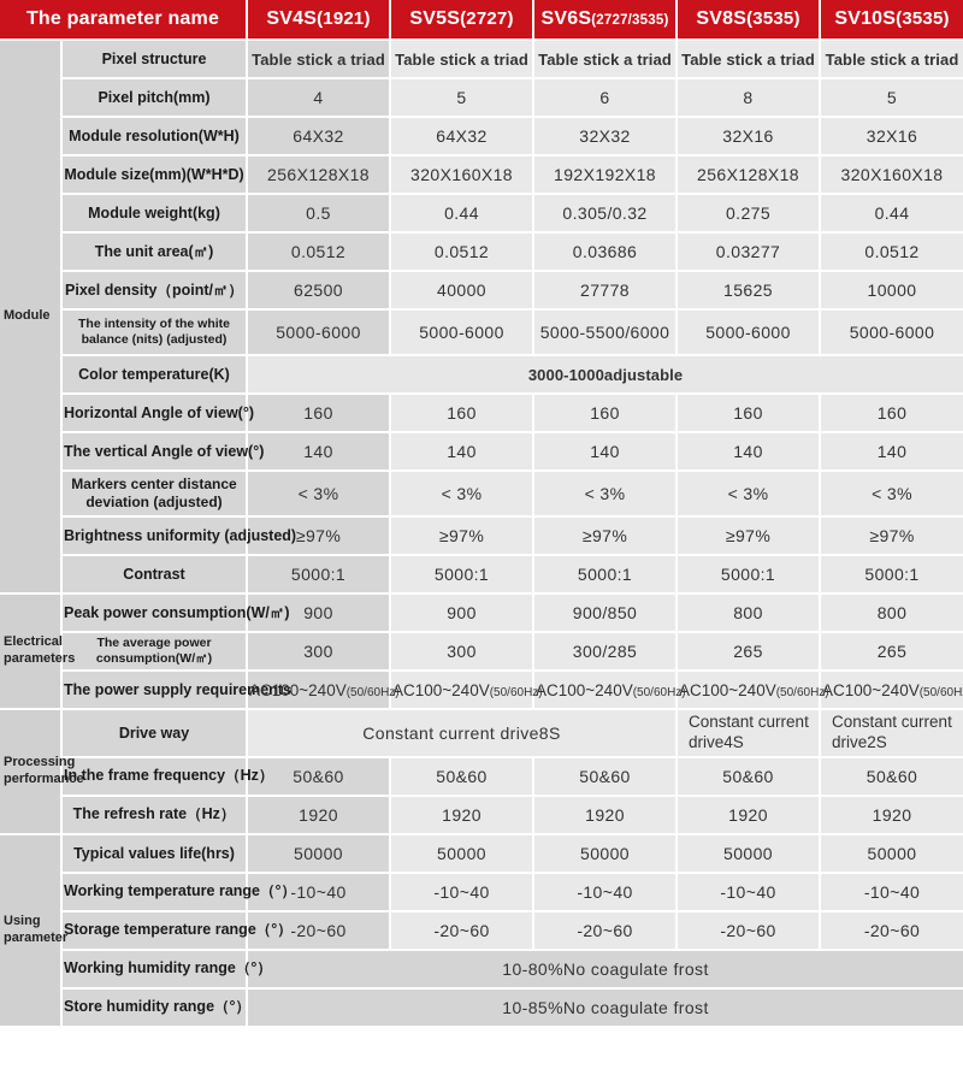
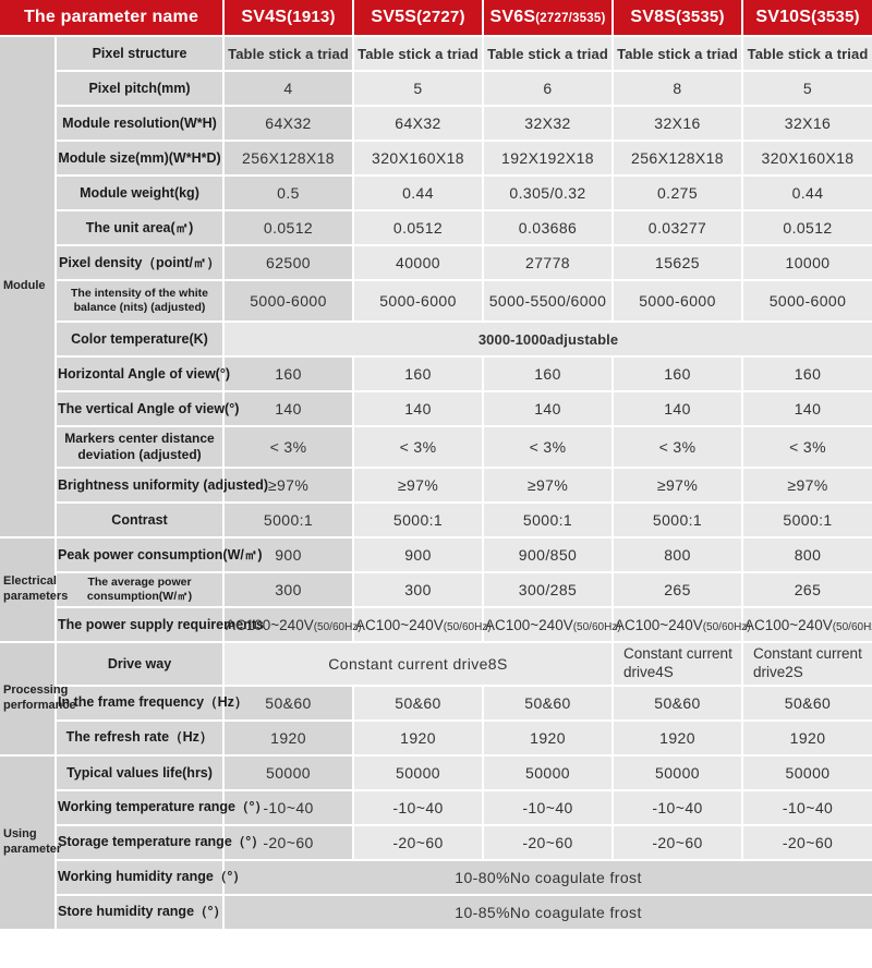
- The parameter name	SV4S(1921)	SV5S(2727)	SV6S(2727/3535)	SV8S(3535)	SV10S(3535)
+ The parameter name	SV4S(1913)	SV5S(2727)	SV6S(2727/3535)	SV8S(3535)	SV10S(3535)
  Module	Pixel structure	Table stick a triad	Table stick a triad	Table stick a triad	Table stick a triad	Table stick a triad
  Pixel pitch(mm)	4	5	6	8	5
  Module resolution(W*H)	64X32	64X32	32X32	32X16	32X16
  Module size(mm)(W*H*D)	256X128X18	320X160X18	192X192X18	256X128X18	320X160X18
  Module weight(kg)	0.5	0.44	0.305/0.32	0.275	0.44
  The unit area(㎡)	0.0512	0.0512	0.03686	0.03277	0.0512
  Pixel density（point/㎡）	62500	40000	27778	15625	10000
  The intensity of the white balance (nits) (adjusted)	5000-6000	5000-6000	5000-5500/6000	5000-6000	5000-6000
  Color temperature(K)	3000-1000adjustable
  Horizontal Angle of view(°)	160	160	160	160	160
  The vertical Angle of view(°)	140	140	140	140	140
  Markers center distance deviation (adjusted)	< 3%	< 3%	< 3%	< 3%	< 3%
  Brightness uniformity (adjusted)	≥97%	≥97%	≥97%	≥97%	≥97%
  Contrast	5000:1	5000:1	5000:1	5000:1	5000:1
  Electricalparameters	Peak power consumption(W/㎡)	900	900	900/850	800	800
  The average power consumption(W/㎡)	300	300	300/285	265	265
  The power supply require	AC100~240V(50/60H	AC100~240V(50/60H	AC100~240V(50/60H	AC100~240V(50/60H	AC100~240V(50/60H
  Processingperforma	Drive way	Constant current drive8S	Constant current drive4S	Constant current drive2S
  In the frame frequency（Hz）	50&60	50&60	50&60	50&60	50&60
  The refresh rate（Hz）	1920	1920	1920	1920	1920
  Usingparamete	Typical values life(hrs)	50000	50000	50000	50000	50000
  Working temperature range（°）	-10~40	-10~40	-10~40	-10~40	-10~40
  Storage temperature range（°）	-20~60	-20~60	-20~60	-20~60	-20~60
  Working humidity range（°）	10-80%No coagulate frost
  Store humidity range（°）	10-85%No coagulate frost
